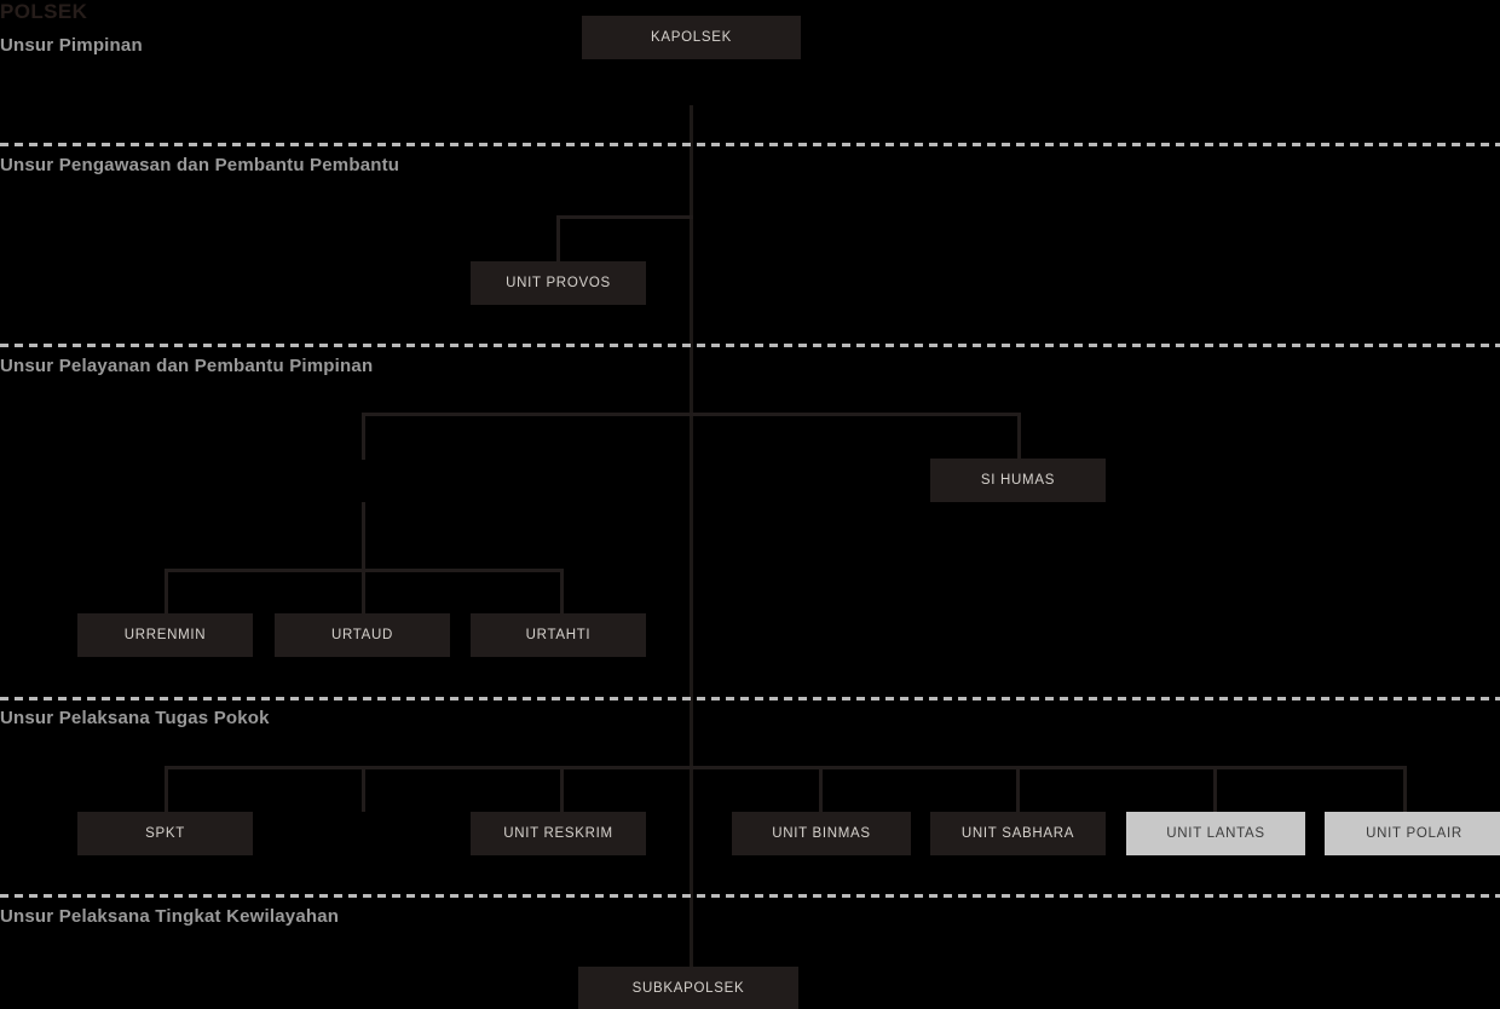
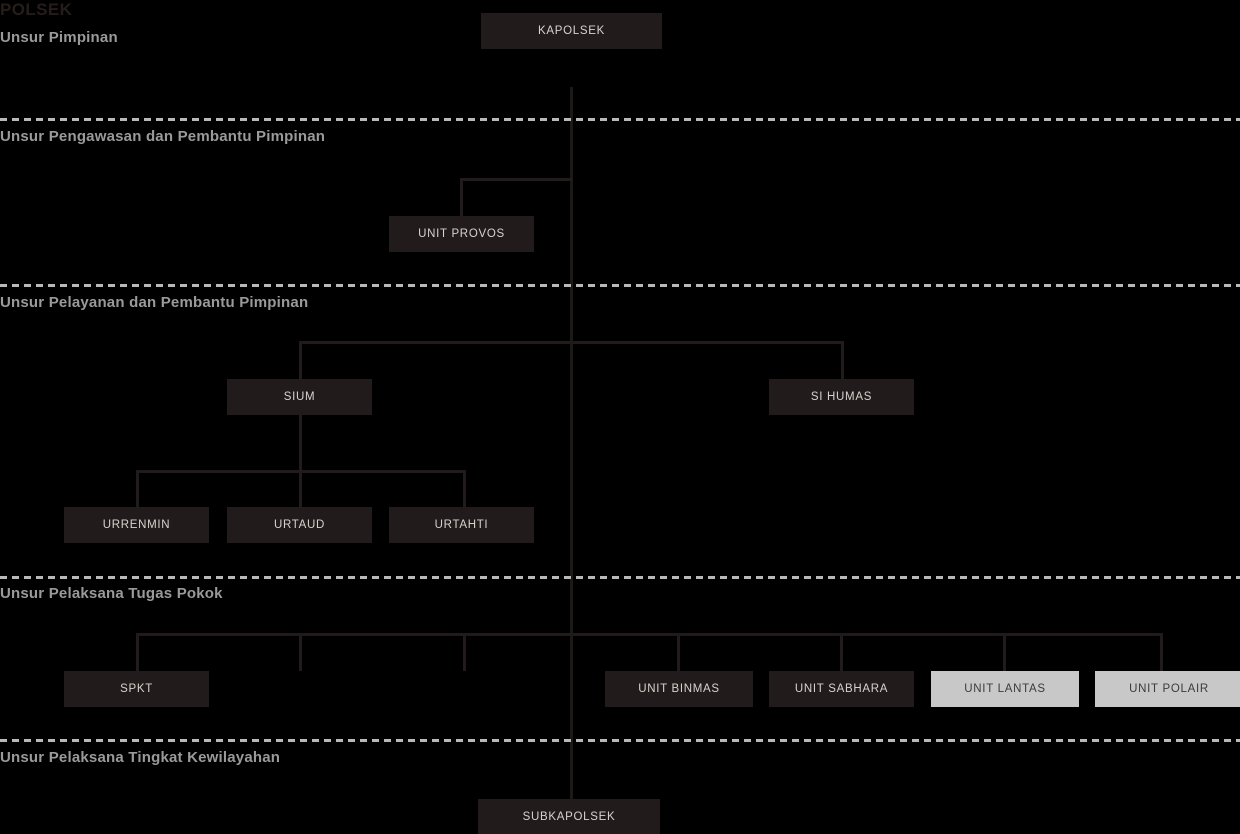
  POLSEK
  Unsur Pimpinan
  KAPOLSEK
- Unsur Pengawasan dan Pembantu Pembantu
+ Unsur Pengawasan dan Pembantu Pimpinan
  UNIT PROVOS
  Unsur Pelayanan dan Pembantu Pimpinan
+ SIUM
  SI HUMAS
  URRENMIN
  URTAUD
  URTAHTI
  Unsur Pelaksana Tugas Pokok
  SPKT
- UNIT RESKRIM
  UNIT BINMAS
  UNIT SABHARA
  UNIT LANTAS
  UNIT POLAIR
  Unsur Pelaksana Tingkat Kewilayahan
  SUBKAPOLSEK
